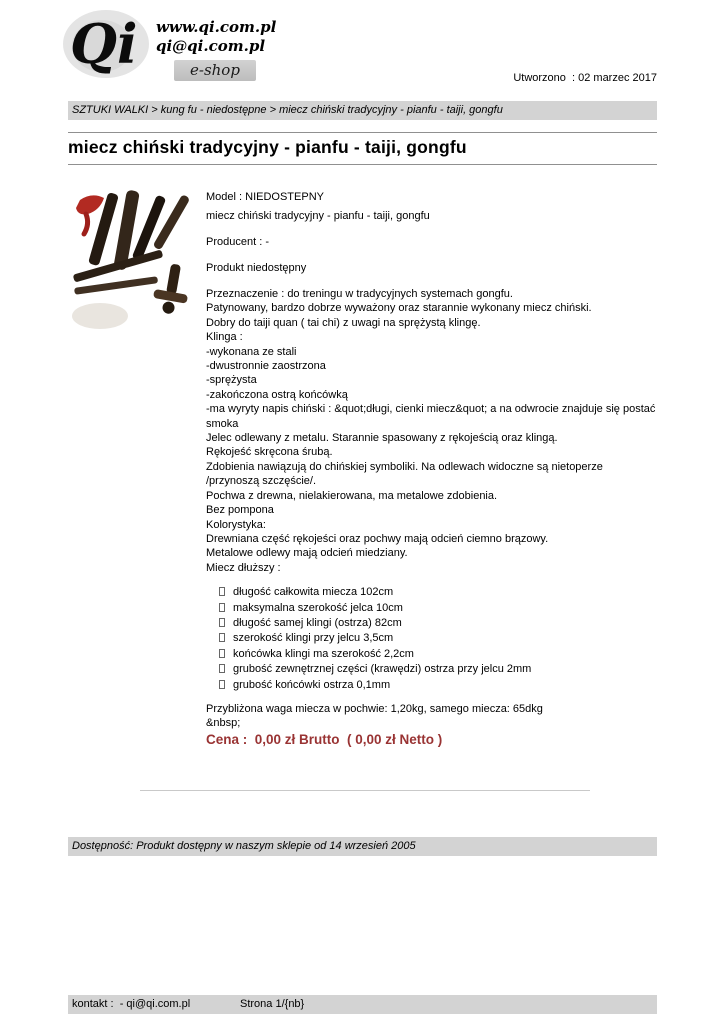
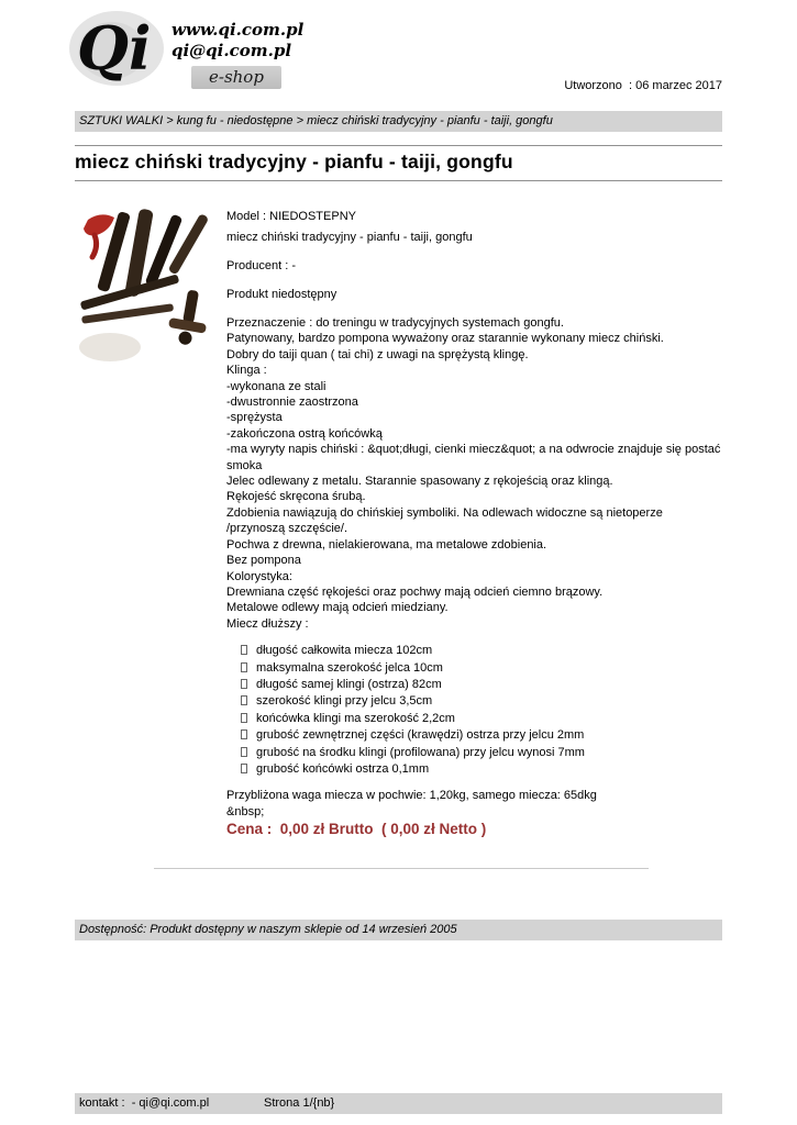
  Qi
  www.qi.com.pl
  qi@qi.com.pl
  e-shop
- Utworzono : 02 marzec 2017
+ Utworzono : 06 marzec 2017
  SZTUKI WALKI > kung fu - niedostępne > miecz chiński tradycyjny - pianfu - taiji, gongfu
  miecz chiński tradycyjny - pianfu - taiji, gongfu
  Model : NIEDOSTEPNY
  miecz chiński tradycyjny - pianfu - taiji, gongfu
  Producent : -
  Produkt niedostępny
  Przeznaczenie : do treningu w tradycyjnych systemach gongfu.
- Patynowany, bardzo dobrze wyważony oraz starannie wykonany miecz chiński.
+ Patynowany, bardzo pompona wyważony oraz starannie wykonany miecz chiński.
  Dobry do taiji quan ( tai chi) z uwagi na sprężystą klingę.
  Klinga :
  -wykonana ze stali
  -dwustronnie zaostrzona
  -sprężysta
  -zakończona ostrą końcówką
  -ma wyryty napis chiński : &quot;długi, cienki miecz&quot; a na odwrocie znajduje się postać smoka
  Jelec odlewany z metalu. Starannie spasowany z rękojeścią oraz klingą.
  Rękojeść skręcona śrubą.
  Zdobienia nawiązują do chińskiej symboliki. Na odlewach widoczne są nietoperze /przynoszą szczęście/.
  Pochwa z drewna, nielakierowana, ma metalowe zdobienia.
  Bez pompona
  Kolorystyka:
  Drewniana część rękojeści oraz pochwy mają odcień ciemno brązowy.
  Metalowe odlewy mają odcień miedziany.
  Miecz dłuższy :
  długość całkowita miecza 102cm
  maksymalna szerokość jelca 10cm
  długość samej klingi (ostrza) 82cm
  szerokość klingi przy jelcu 3,5cm
  końcówka klingi ma szerokość 2,2cm
  grubość zewnętrznej części (krawędzi) ostrza przy jelcu 2mm
+ grubość na środku klingi (profilowana) przy jelcu wynosi 7mm
  grubość końcówki ostrza 0,1mm
  Przybliżona waga miecza w pochwie: 1,20kg, samego miecza: 65dkg
  &nbsp;
  Cena : 0,00 zł Brutto ( 0,00 zł Netto )
  Dostępność: Produkt dostępny w naszym sklepie od 14 wrzesień 2005
  kontakt : - qi@qi.com.pl
  Strona 1/{nb}
